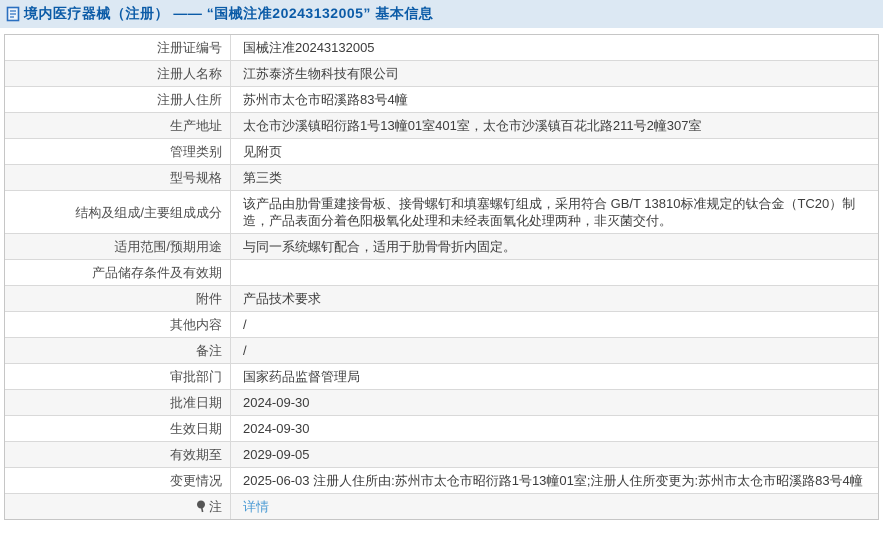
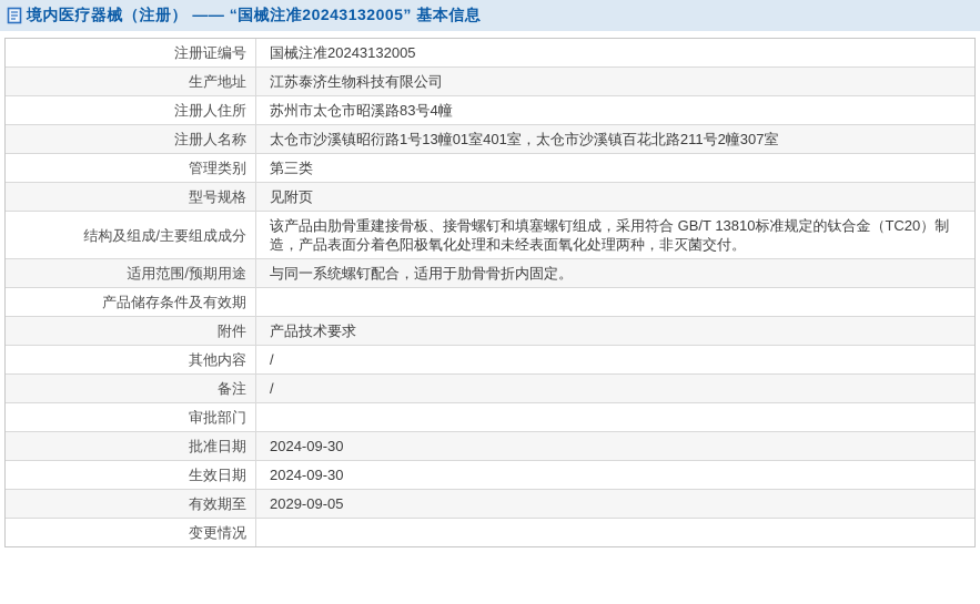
  境内医疗器械（注册） —— “国械注准20243132005” 基本信息
  注册证编号
  国械注准20243132005
- 注册人名称
+ 生产地址
  江苏泰济生物科技有限公司
  注册人住所
  苏州市太仓市昭溪路83号4幢
- 生产地址
+ 注册人名称
  太仓市沙溪镇昭衍路1号13幢01室401室，太仓市沙溪镇百花北路211号2幢307室
  管理类别
- 见附页
+ 第三类
  型号规格
- 第三类
+ 见附页
  结构及组成/主要组成成分
  该产品由肋骨重建接骨板、接骨螺钉和填塞螺钉组成，采用符合 GB/T 13810标准规定的钛合金（TC20）制造，产品表面分着色阳极氧化处理和未经表面氧化处理两种，非灭菌交付。
  适用范围/预期用途
  与同一系统螺钉配合，适用于肋骨骨折内固定。
  产品储存条件及有效期
  附件
  产品技术要求
  其他内容
  /
  备注
  /
  审批部门
- 国家药品监督管理局
  批准日期
  2024-09-30
  生效日期
  2024-09-30
  有效期至
  2029-09-05
  变更情况
- 2025-06-03 注册人住所由:苏州市太仓市昭衍路1号13幢01室;注册人住所变更为:苏州市太仓市昭溪路83号4幢
- 注
- 详情
